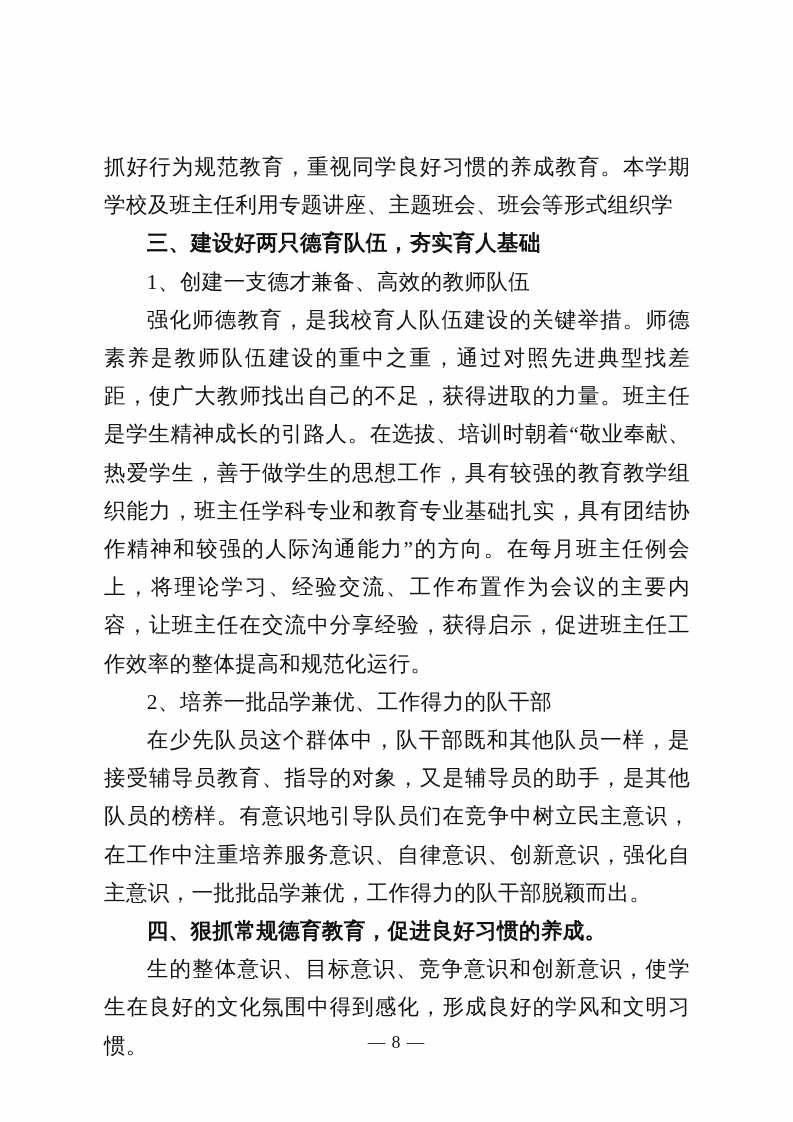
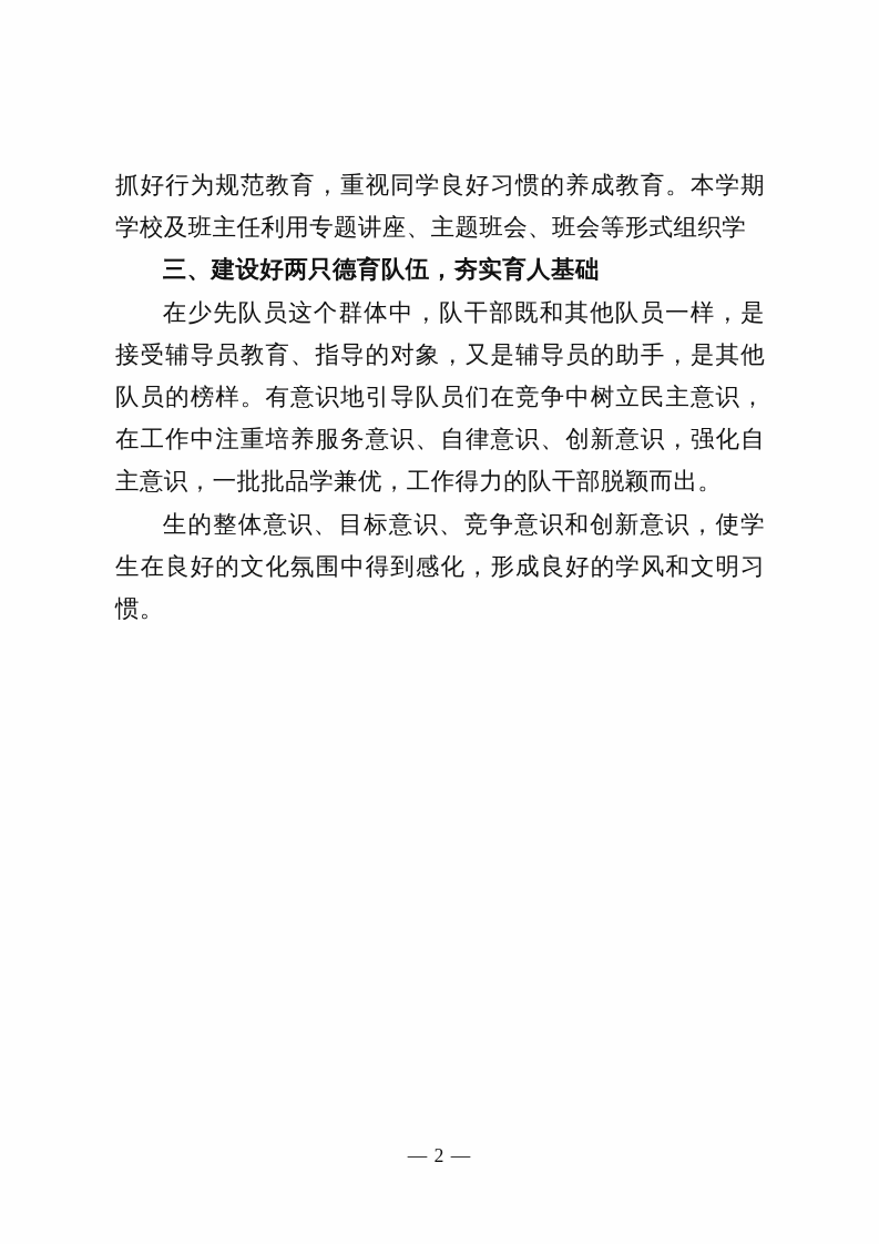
  抓好行为规范教育，重视同学良好习惯的养成教育。本学期学校及班主任利用专题讲座、主题班会、班会等形式组织学
  三、建设好两只德育队伍，夯实育人基础
- 1、创建一支德才兼备、高效的教师队伍
- 强化师德教育，是我校育人队伍建设的关键举措。师德素养是教师队伍建设的重中之重，通过对照先进典型找差距，使广大教师找出自己的不足，获得进取的力量。班主任是学生精神成长的引路人。在选拔、培训时朝着“敬业奉献、热爱学生，善于做学生的思想工作，具有较强的教育教学组织能力，班主任学科专业和教育专业基础扎实，具有团结协作精神和较强的人际沟通能力”的方向。在每月班主任例会上，将理论学习、经验交流、工作布置作为会议的主要内容，让班主任在交流中分享经验，获得启示，促进班主任工作效率的整体提高和规范化运行。
- 2、培养一批品学兼优、工作得力的队干部
  在少先队员这个群体中，队干部既和其他队员一样，是接受辅导员教育、指导的对象，又是辅导员的助手，是其他队员的榜样。有意识地引导队员们在竞争中树立民主意识，在工作中注重培养服务意识、自律意识、创新意识，强化自主意识，一批批品学兼优，工作得力的队干部脱颖而出。
- 四、狠抓常规德育教育，促进良好习惯的养成。
  生的整体意识、目标意识、竞争意识和创新意识，使学生在良好的文化氛围中得到感化，形成良好的学风和文明习惯。
- — 8 —
+ — 2 —
